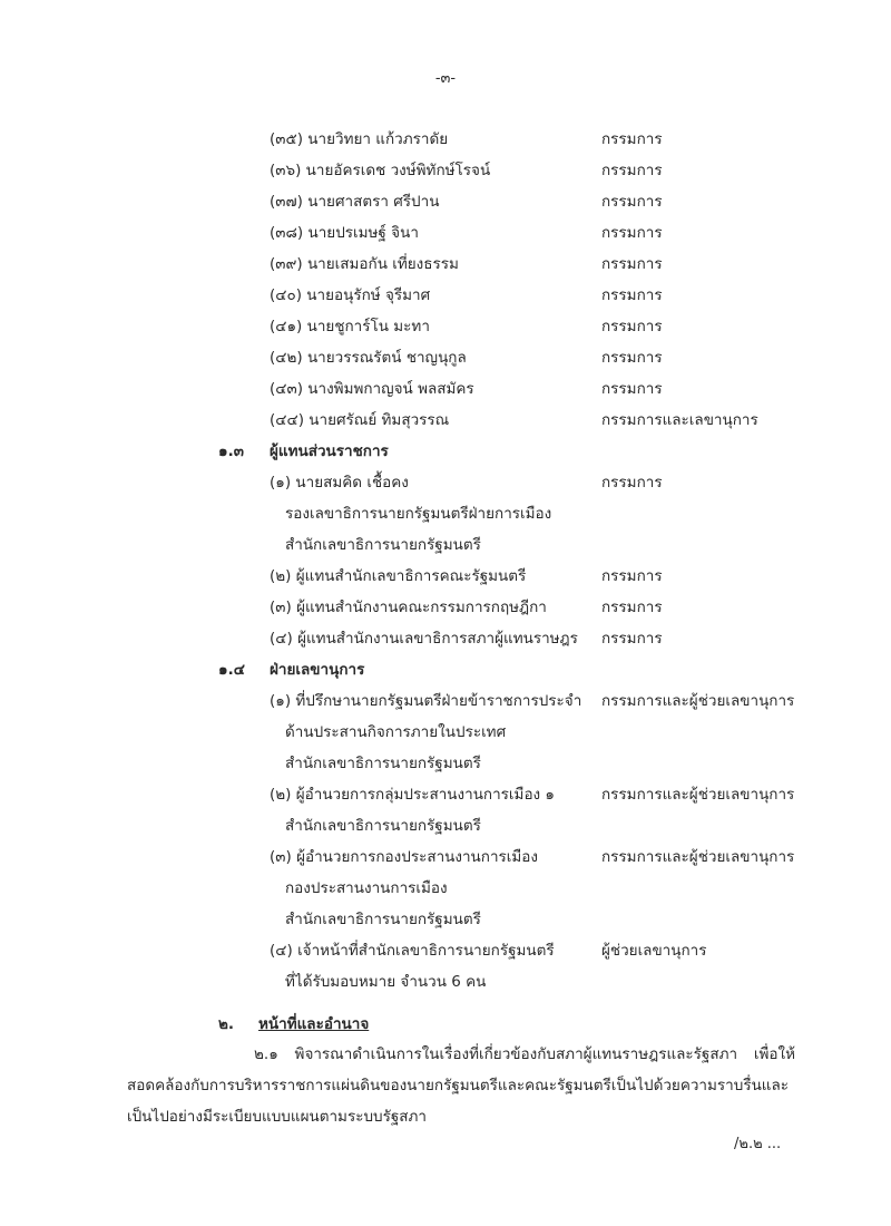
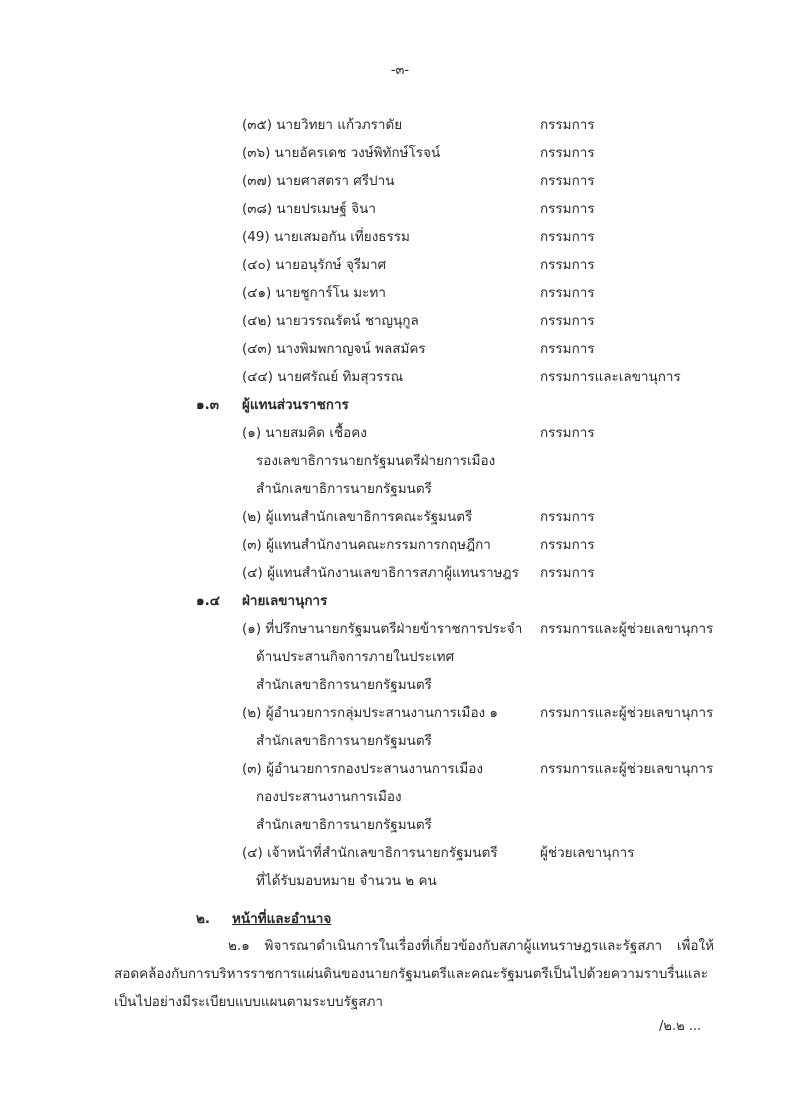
  -๓-
  (๓๕) นายวิทยา แก้วภราดัย
  กรรมการ
  (๓๖) นายอัครเดช วงษ์พิทักษ์โรจน์
  กรรมการ
  (๓๗) นายศาสตรา ศรีปาน
  กรรมการ
  (๓๘) นายปรเมษฐ์ จินา
  กรรมการ
- (๓๙) นายเสมอกัน เที่ยงธรรม
+ (49) นายเสมอกัน เที่ยงธรรม
  กรรมการ
  (๔๐) นายอนุรักษ์ จุรีมาศ
  กรรมการ
  (๔๑) นายชูการ์โน มะทา
  กรรมการ
  (๔๒) นายวรรณรัตน์ ชาญนุกูล
  กรรมการ
  (๔๓) นางพิมพกาญจน์ พลสมัคร
  กรรมการ
  (๔๔) นายศรัณย์ ทิมสุวรรณ
  กรรมการและเลขานุการ
  ๑.๓
  ผู้แทนส่วนราชการ
  (๑) นายสมคิด เชื้อคง
  กรรมการ
  รองเลขาธิการนายกรัฐมนตรีฝ่ายการเมือง
  สำนักเลขาธิการนายกรัฐมนตรี
  (๒) ผู้แทนสำนักเลขาธิการคณะรัฐมนตรี
  กรรมการ
  (๓) ผู้แทนสำนักงานคณะกรรมการกฤษฎีกา
  กรรมการ
  (๔) ผู้แทนสำนักงานเลขาธิการสภาผู้แทนราษฎร
  กรรมการ
  ๑.๔
  ฝ่ายเลขานุการ
  (๑) ที่ปรึกษานายกรัฐมนตรีฝ่ายข้าราชการประจำ
  กรรมการและผู้ช่วยเลขานุการ
  ด้านประสานกิจการภายในประเทศ
  สำนักเลขาธิการนายกรัฐมนตรี
  (๒) ผู้อำนวยการกลุ่มประสานงานการเมือง ๑
  กรรมการและผู้ช่วยเลขานุการ
  สำนักเลขาธิการนายกรัฐมนตรี
  (๓) ผู้อำนวยการกองประสานงานการเมือง
  กรรมการและผู้ช่วยเลขานุการ
  กองประสานงานการเมือง
  สำนักเลขาธิการนายกรัฐมนตรี
  (๔) เจ้าหน้าที่สำนักเลขาธิการนายกรัฐมนตรี
  ผู้ช่วยเลขานุการ
- ที่ได้รับมอบหมาย จำนวน 6 คน
+ ที่ได้รับมอบหมาย จำนวน ๒ คน
  ๒.
  หน้าที่และอำนาจ
  ๒.๑ พิจารณาดำเนินการในเรื่องที่เกี่ยวข้องกับสภาผู้แทนราษฎรและรัฐสภา เพื่อให้สอดคล้องกับการบริหารราชการแผ่นดินของนายกรัฐมนตรีและคณะรัฐมนตรีเป็นไปด้วยความราบรื่นและเป็นไปอย่างมีระเบียบแบบแผนตามระบบรัฐสภา
  /๒.๒ ...
